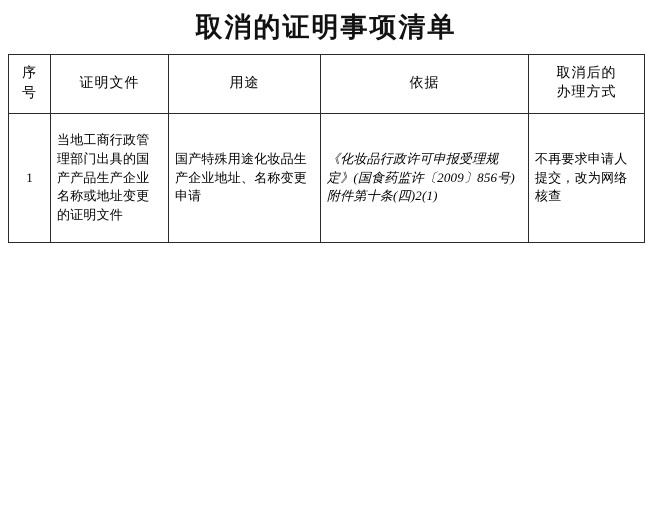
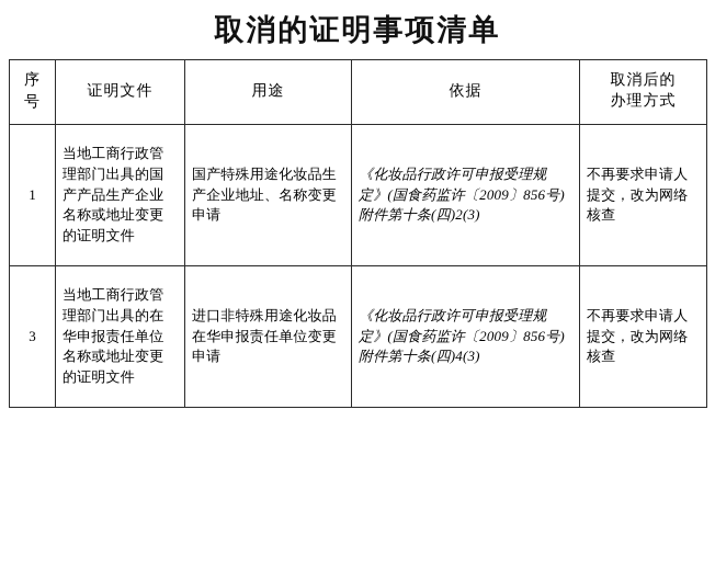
  取消的证明事项清单
  序号	证明文件	用途	依据	取消后的 办理方式
- 1	当地工商行政管理部门出具的国产产品生产企业名称或地址变更的证明文件	国产特殊用途化妆品生产企业地址、名称变更申请	《化妆品行政许可申报受理规定》(国食药监许〔2009〕856号)附件第十条(四)2(1)	不再要求申请人提交，改为网络核查
+ 1	当地工商行政管理部门出具的国产产品生产企业名称或地址变更的证明文件	国产特殊用途化妆品生产企业地址、名称变更申请	《化妆品行政许可申报受理规定》(国食药监许〔2009〕856号)附件第十条(四)2(3)	不再要求申请人提交，改为网络核查
+ 3	当地工商行政管理部门出具的在华申报责任单位名称或地址变更的证明文件	进口非特殊用途化妆品在华申报责任单位变更申请	《化妆品行政许可申报受理规定》(国食药监许〔2009〕856号)附件第十条(四)4(3)	不再要求申请人提交，改为网络核查
